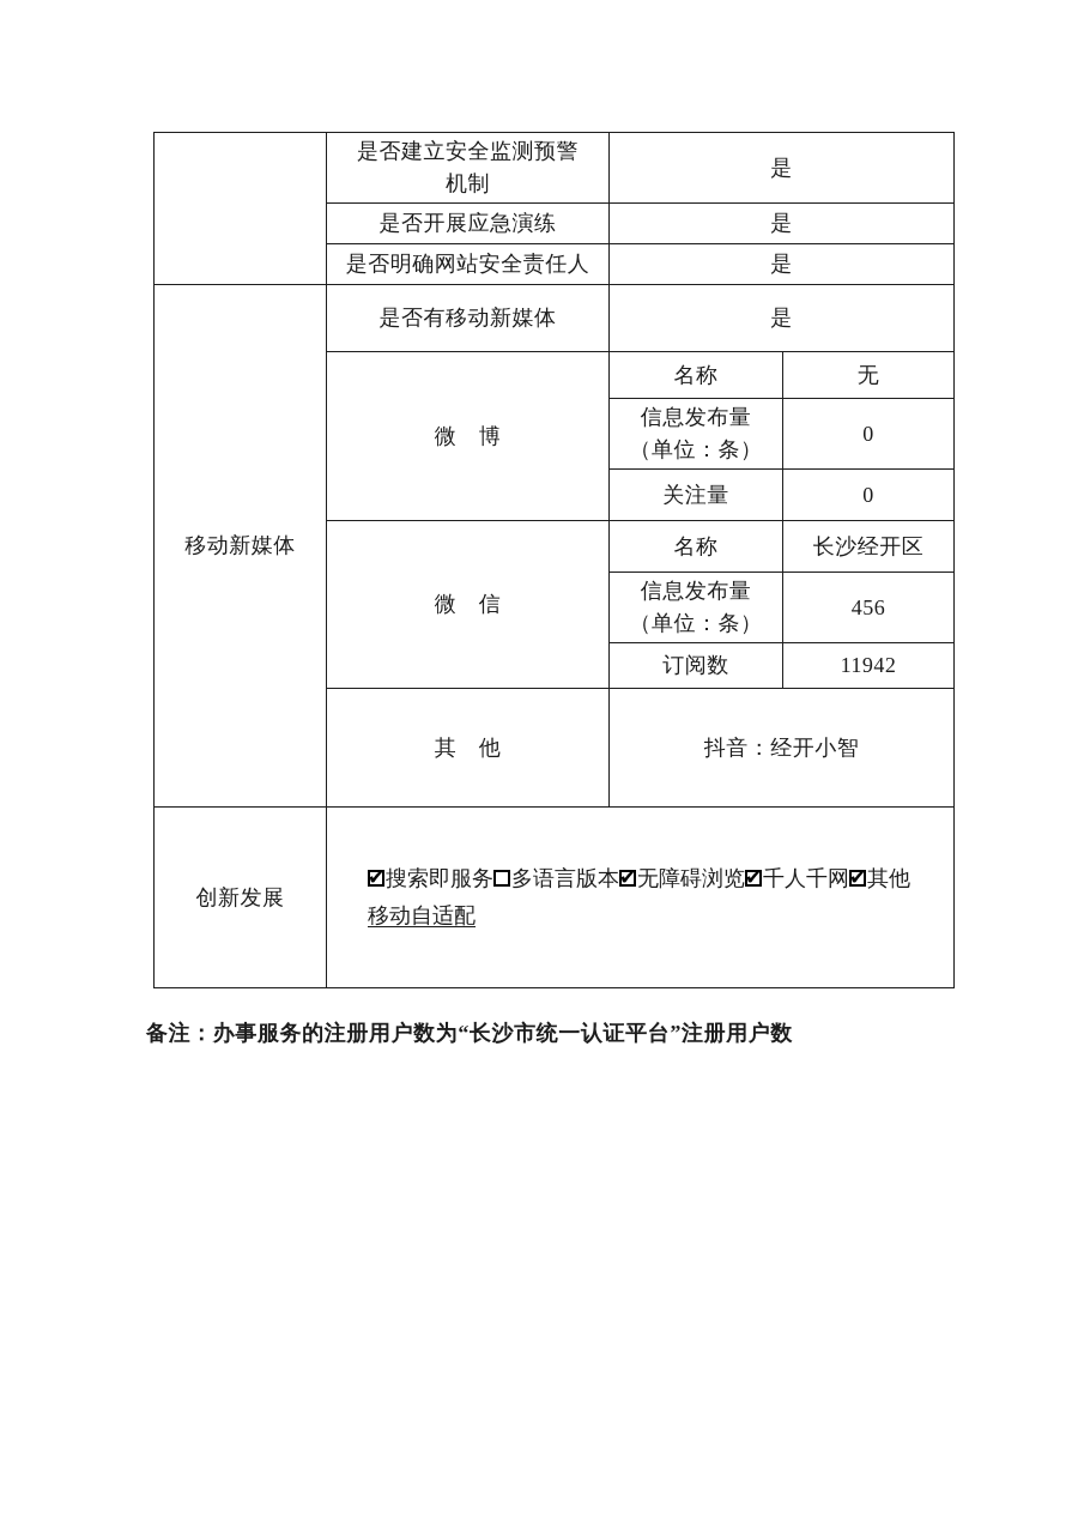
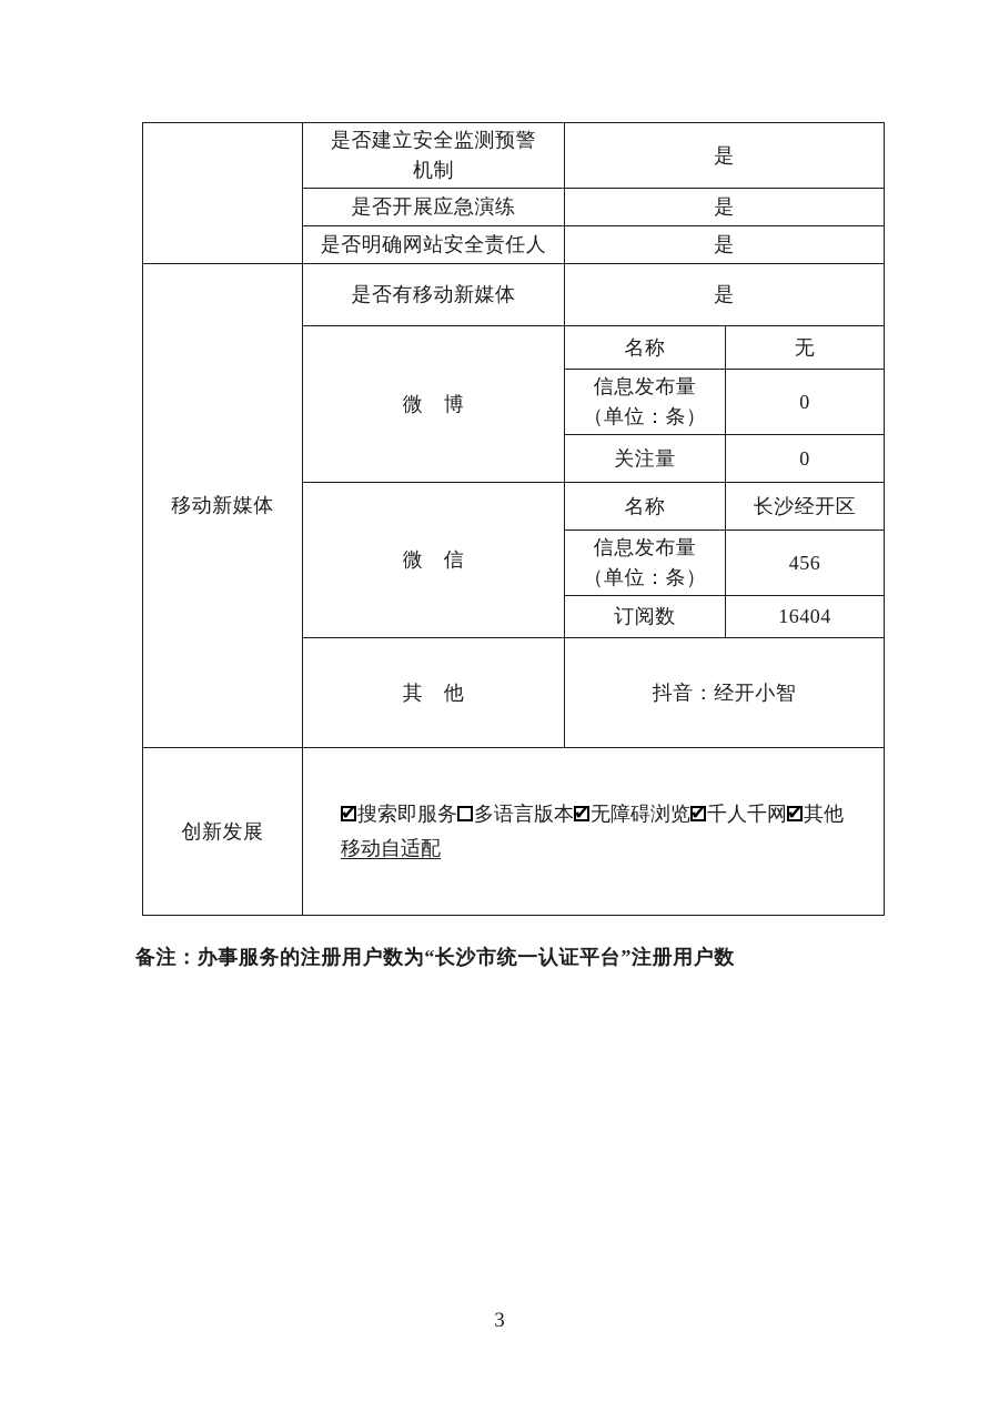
  	是否建立安全监测预警 机制	是
  是否开展应急演练	是
  是否明确网站安全责任人	是
  移动新媒体	是否有移动新媒体	是
  微 博	名称	无
  信息发布量 （单位：条）	0
  关注量	0
  微 信	名称	长沙经开区
  信息发布量 （单位：条）	456
- 订阅数	11942
+ 订阅数	16404
  其 他	抖音：经开小智
  创新发展	搜索即服务 多语言版本 无障碍浏览 千人千网 其他 移动自适配
  备注：办事服务的注册用户数为“长沙市统一认证平台”注册用户数
+ 3
